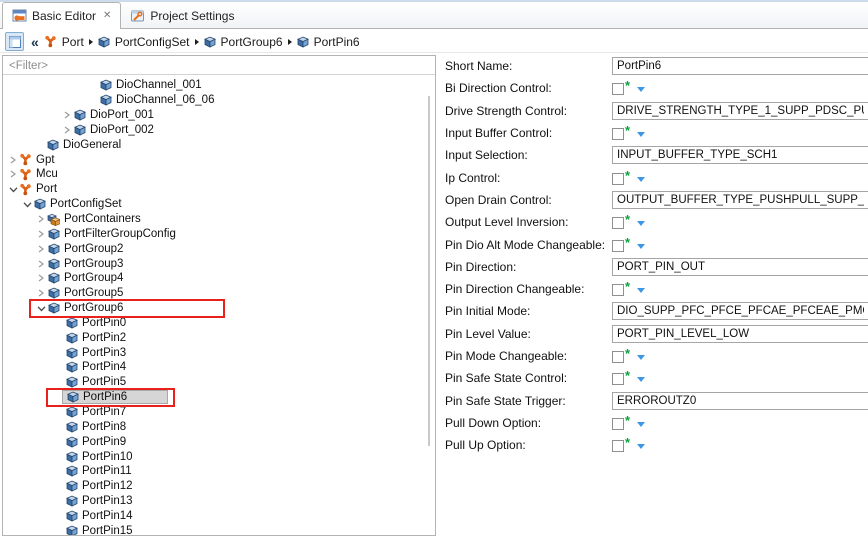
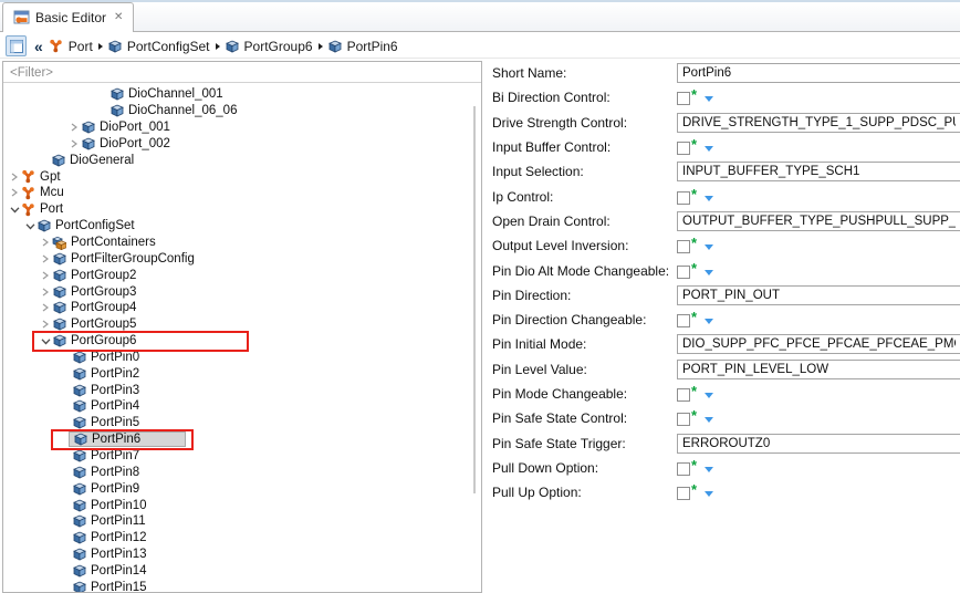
  Basic Editor
  ✕
- Project Settings
  «
  Port
  PortConfigSet
  PortGroup6
  PortPin6
  <Filter>
  DioChannel_001
  DioChannel_06_06
  DioPort_001
  DioPort_002
  DioGeneral
  Gpt
  Mcu
  Port
  PortConfigSet
  PortContainers
  PortFilterGroupConfig
  PortGroup2
  PortGroup3
  PortGroup4
  PortGroup5
  PortGroup6
  PortPin0
  PortPin2
  PortPin3
  PortPin4
  PortPin5
  PortPin6
  PortPin7
  PortPin8
  PortPin9
  PortPin10
  PortPin11
  PortPin12
  PortPin13
  PortPin14
  PortPin15
  Short Name:
  PortPin6
  Bi Direction Control:
  *
  Drive Strength Control:
  DRIVE_STRENGTH_TYPE_1_SUPP_PDSC_P
  Input Buffer Control:
  *
  Input Selection:
  INPUT_BUFFER_TYPE_SCH1
  Ip Control:
  *
  Open Drain Control:
  OUTPUT_BUFFER_TYPE_PUSHPULL_SUPP_
  Output Level Inversion:
  *
  Pin Dio Alt Mode Changeable:
  *
  Pin Direction:
  PORT_PIN_OUT
  Pin Direction Changeable:
  *
  Pin Initial Mode:
  DIO_SUPP_PFC_PFCE_PFCAE_PFCEAE_PM
  Pin Level Value:
  PORT_PIN_LEVEL_LOW
  Pin Mode Changeable:
  *
  Pin Safe State Control:
  *
  Pin Safe State Trigger:
  ERROROUTZ0
  Pull Down Option:
  *
  Pull Up Option:
  *
